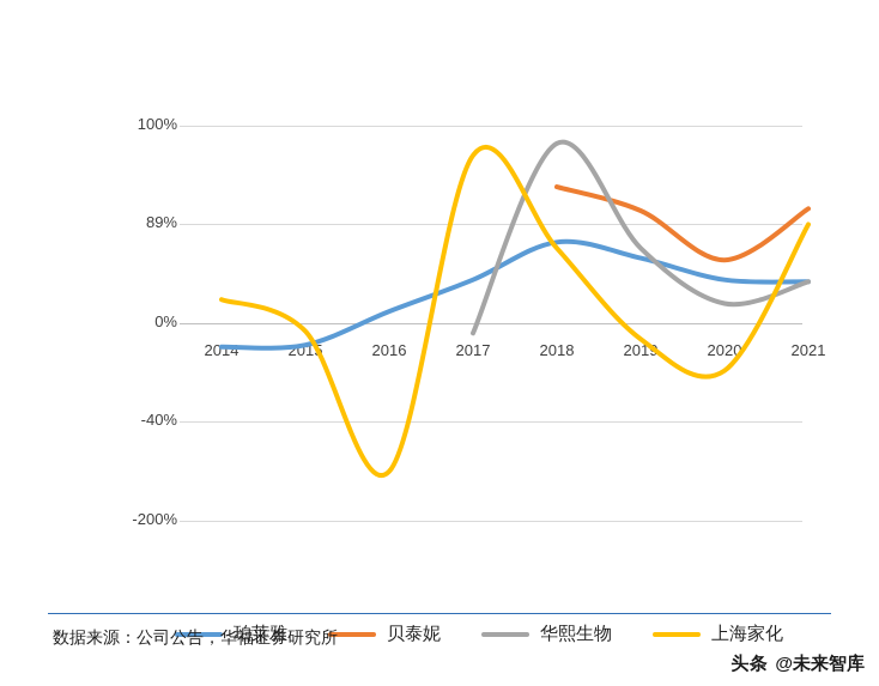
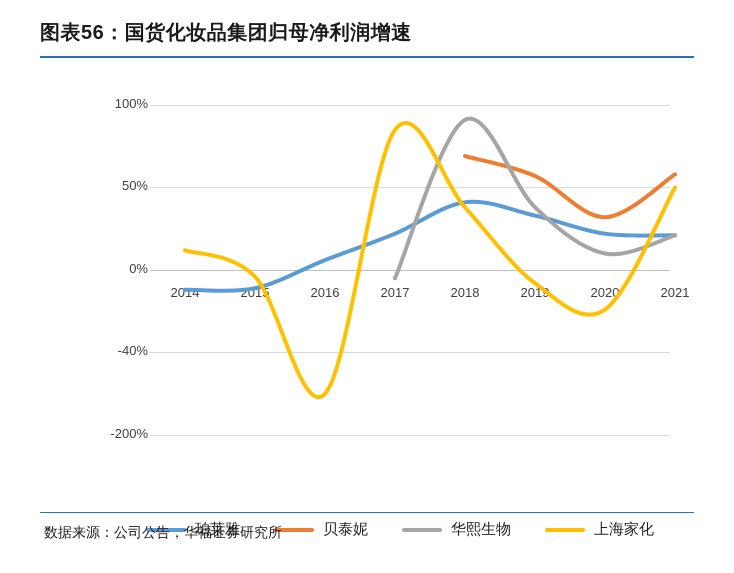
+ 图表56：国货化妆品集团归母净利润增速
  100%
- 89%
+ 50%
  0%
  -40%
  -200%
  2014
  201
  2016
  2017
  2018
  201
  2020
  2021
  珀莱雅
  贝泰妮
  华熙生物
  上海家化
  数据来源：公司公告，华福证券研究所
- 头条
- @未来智库
